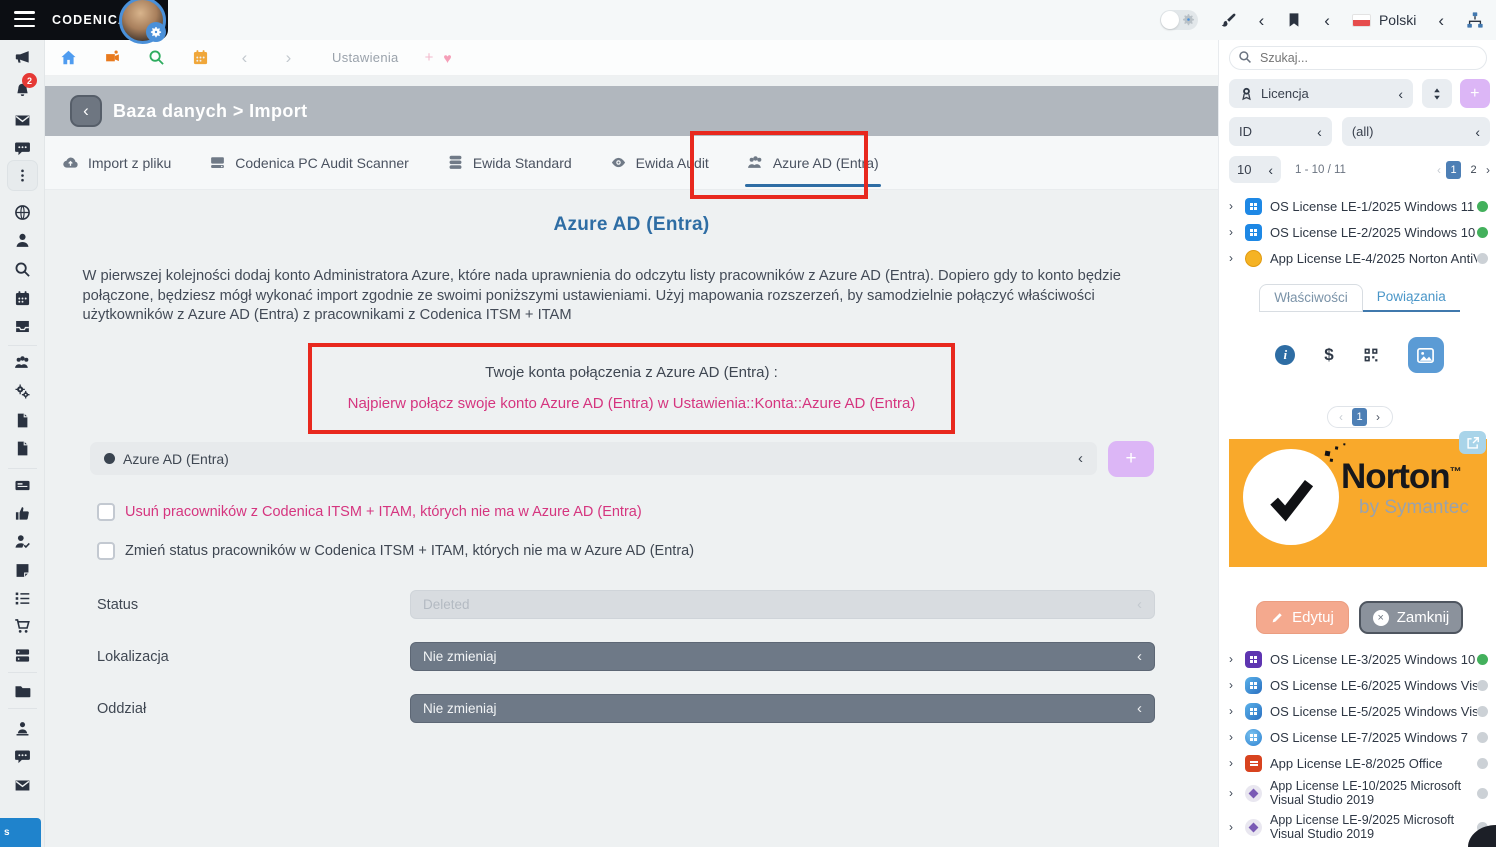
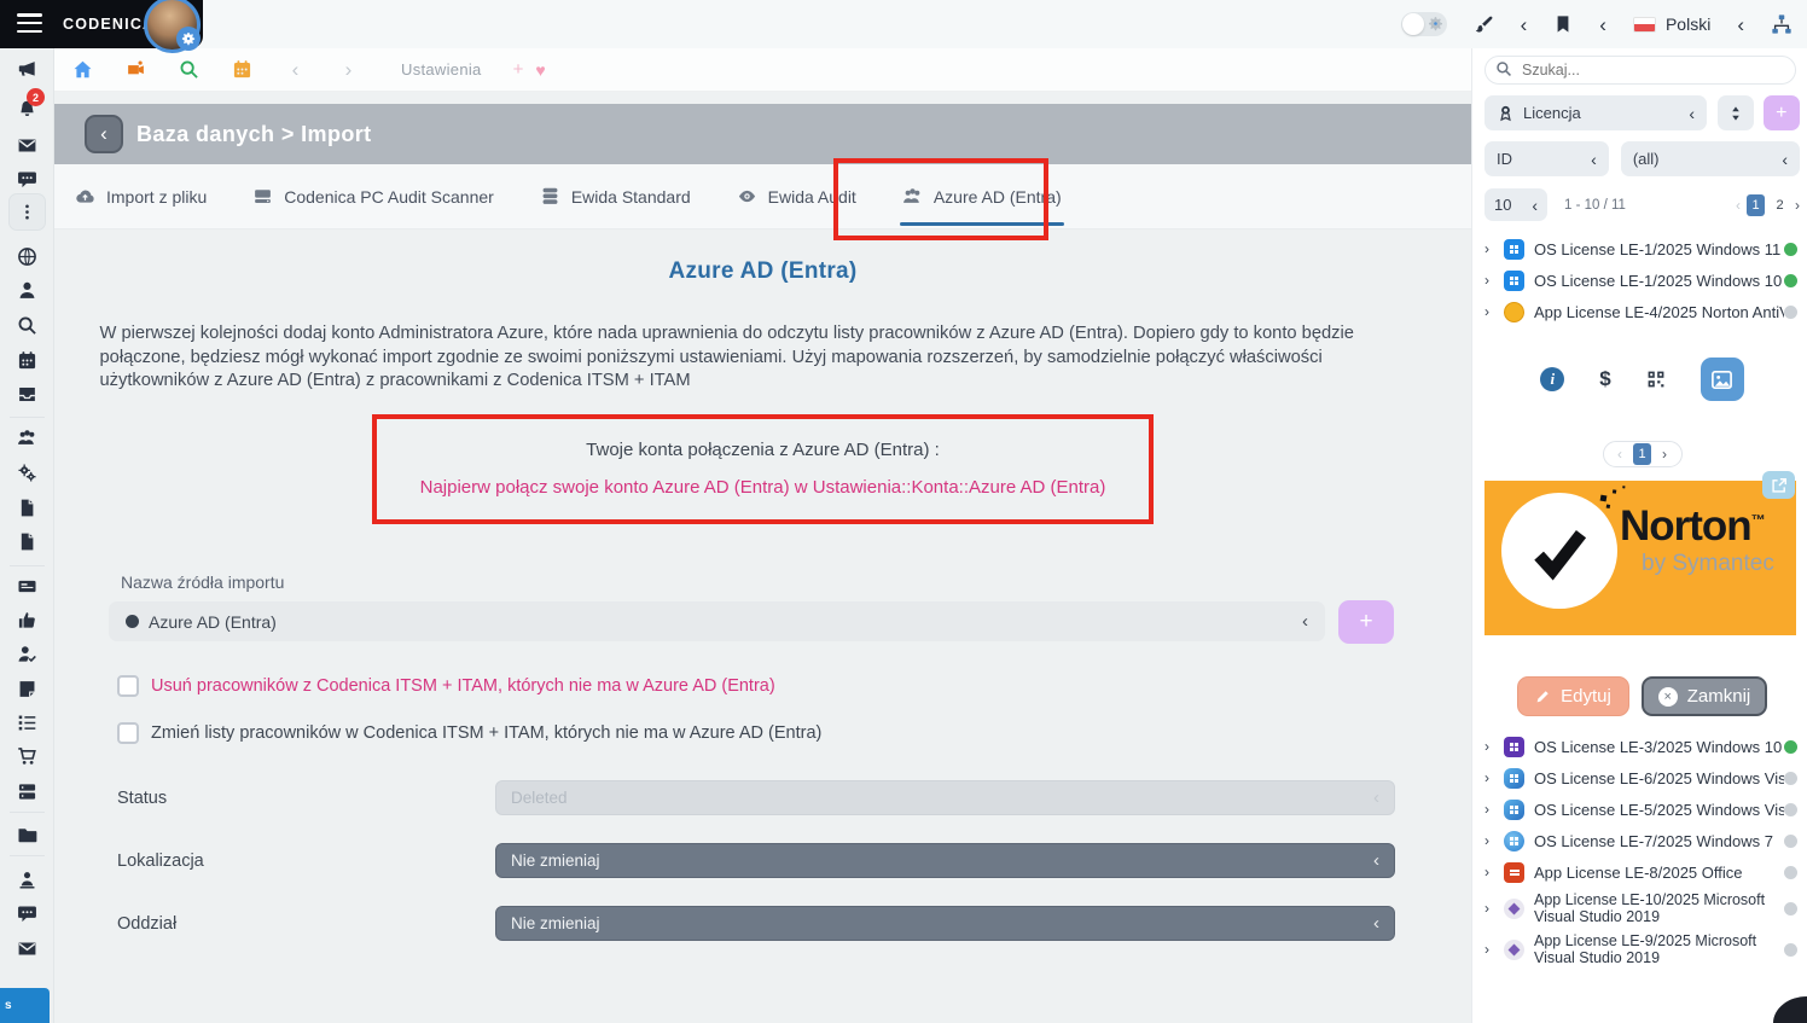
  CODENIC
  ‹
  ‹
  Polski
  ‹
  2
  s
  ‹
  ›
  Ustawienia
  +
  ♥
  ‹
  Baza danych > Import
  Import z pliku
  Codenica PC Audit Scanner
  Ewida Standard
  Ewida Audit
  Azure AD (Entra)
  Azure AD (Entra)
  W pierwszej kolejności dodaj konto Administratora Azure, które nada uprawnienia do odczytu listy pracowników z Azure AD (Entra). Dopiero gdy to konto będzie połączone, będziesz mógł wykonać import zgodnie ze swoimi poniższymi ustawieniami. Użyj mapowania rozszerzeń, by samodzielnie połączyć właściwości użytkowników z Azure AD (Entra) z pracownikami z Codenica ITSM + ITAM
  Twoje konta połączenia z Azure AD (Entra) :
  Najpierw połącz swoje konto Azure AD (Entra) w Ustawienia::Konta::Azure AD (Entra)
+ Nazwa źródła importu
  Azure AD (Entra)
  ‹
  +
  Usuń pracowników z Codenica ITSM + ITAM, których nie ma w Azure AD (Entra)
- Zmień status pracowników w Codenica ITSM + ITAM, których nie ma w Azure AD (Entra)
+ Zmień listy pracowników w Codenica ITSM + ITAM, których nie ma w Azure AD (Entra)
  Status
  Deleted
  Lokalizacja
  Nie zmieniaj
  ‹
  Oddział
  Nie zmieniaj
  ‹
  Szukaj...
  Licencja
  ‹
  +
  ID
  ‹
  (all)
  ‹
  10
  ‹
  1 - 10 / 11
  ‹
  1
  2
  ›
  ›
  OS License LE-1/2025 Windows 11
  ›
- OS License LE-2/2025 Windows 10
+ OS License LE-1/2025 Windows 10
  ›
  App License LE-4/2025 Norton Anti
- Właściwości
- Powiązania
  i
  $
  ‹
  1
  ›
  Norton™
  by Symantec
  Edytuj
  ×
  Zamknij
  ›
  OS License LE-3/2025 Windows 10
  ›
  OS License LE-6/2025 Windows Vis
  ›
  OS License LE-5/2025 Windows Vis
  ›
  OS License LE-7/2025 Windows 7
  ›
  App License LE-8/2025 Office
  ›
  App License LE-10/2025 Microsoft Visual Studio 2019
  ›
  App License LE-9/2025 Microsoft Visual Studio 2019
